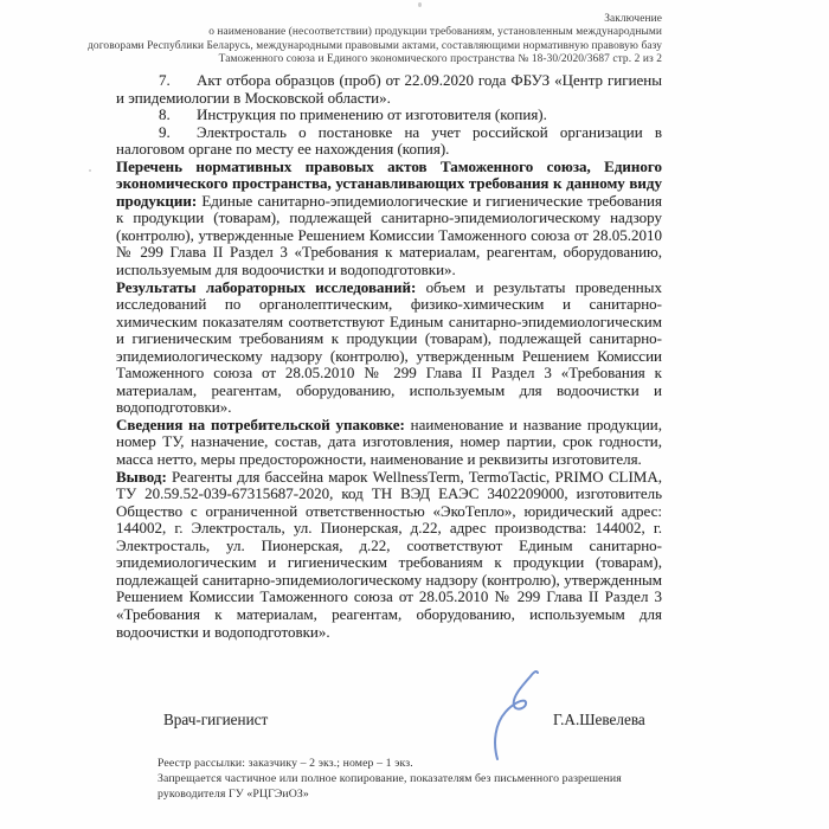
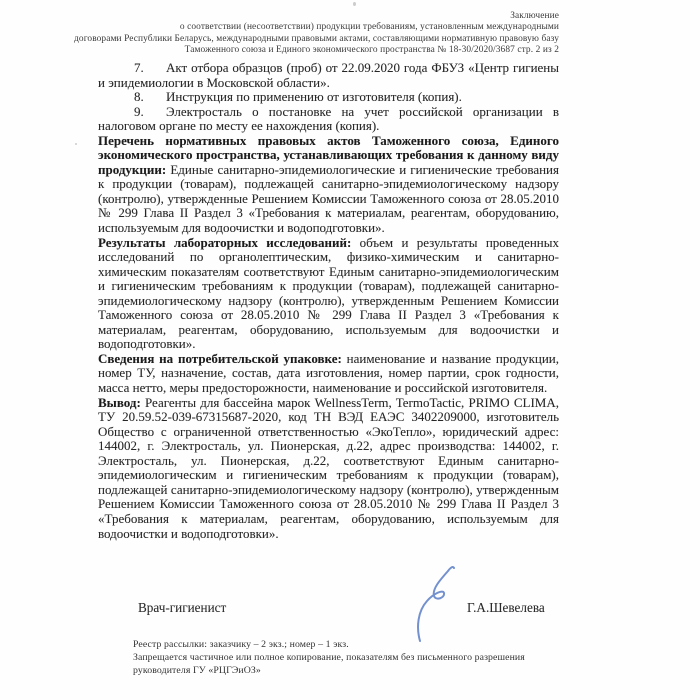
  Заключение
- о наименование (несоответствии) продукции требованиям, установленным международными
+ о соответствии (несоответствии) продукции требованиям, установленным международными
  договорами Республики Беларусь, международными правовыми актами, составляющими нормативную правовую базу
  Таможенного союза и Единого экономического пространства № 18-30/2020/3687 стр. 2 из 2
  7. Акт отбора образцов (проб) от 22.09.2020 года ФБУЗ «Центр гигиены и эпидемиологии в Московской области».
  8. Инструкция по применению от изготовителя (копия).
  9. Электросталь о постановке на учет российской организации в налоговом органе по месту ее нахождения (копия).
  Перечень нормативных правовых актов Таможенного союза, Единого экономического пространства, устанавливающих требования к данному виду продукции: Единые санитарно-эпидемиологические и гигиенические требования к продукции (товарам), подлежащей санитарно-эпидемиологическому надзору (контролю), утвержденные Решением Комиссии Таможенного союза от 28.05.2010 № 299 Глава II Раздел 3 «Требования к материалам, реагентам, оборудованию, используемым для водоочистки и водоподготовки».
  Результаты лабораторных исследований: объем и результаты проведенных исследований по органолептическим, физико-химическим и санитарно-химическим показателям соответствуют Единым санитарно-эпидемиологическим и гигиеническим требованиям к продукции (товарам), подлежащей санитарно-эпидемиологическому надзору (контролю), утвержденным Решением Комиссии Таможенного союза от 28.05.2010 № 299 Глава II Раздел 3 «Требования к материалам, реагентам, оборудованию, используемым для водоочистки и водоподготовки».
- Сведения на потребительской упаковке: наименование и название продукции, номер ТУ, назначение, состав, дата изготовления, номер партии, срок годности, масса нетто, меры предосторожности, наименование и реквизиты изготовителя.
+ Сведения на потребительской упаковке: наименование и название продукции, номер ТУ, назначение, состав, дата изготовления, номер партии, срок годности, масса нетто, меры предосторожности, наименование и российской изготовителя.
  Вывод: Реагенты для бассейна марок WellnessTerm, TermoTactic, PRIMO CLIMA, ТУ 20.59.52-039-67315687-2020, код ТН ВЭД ЕАЭС 3402209000, изготовитель Общество с ограниченной ответственностью «ЭкоТепло», юридический адрес: 144002, г. Электросталь, ул. Пионерская, д.22, адрес производства: 144002, г. Электросталь, ул. Пионерская, д.22, соответствуют Единым санитарно-эпидемиологическим и гигиеническим требованиям к продукции (товарам), подлежащей санитарно-эпидемиологическому надзору (контролю), утвержденным Решением Комиссии Таможенного союза от 28.05.2010 № 299 Глава II Раздел 3 «Требования к материалам, реагентам, оборудованию, используемым для водоочистки и водоподготовки».
  Врач-гигиенист
  Г.А.Шевелева
  Реестр рассылки: заказчику – 2 экз.; номер – 1 экз.
  Запрещается частичное или полное копирование, показателям без письменного разрешения
  руководителя ГУ «РЦГЭиОЗ»
